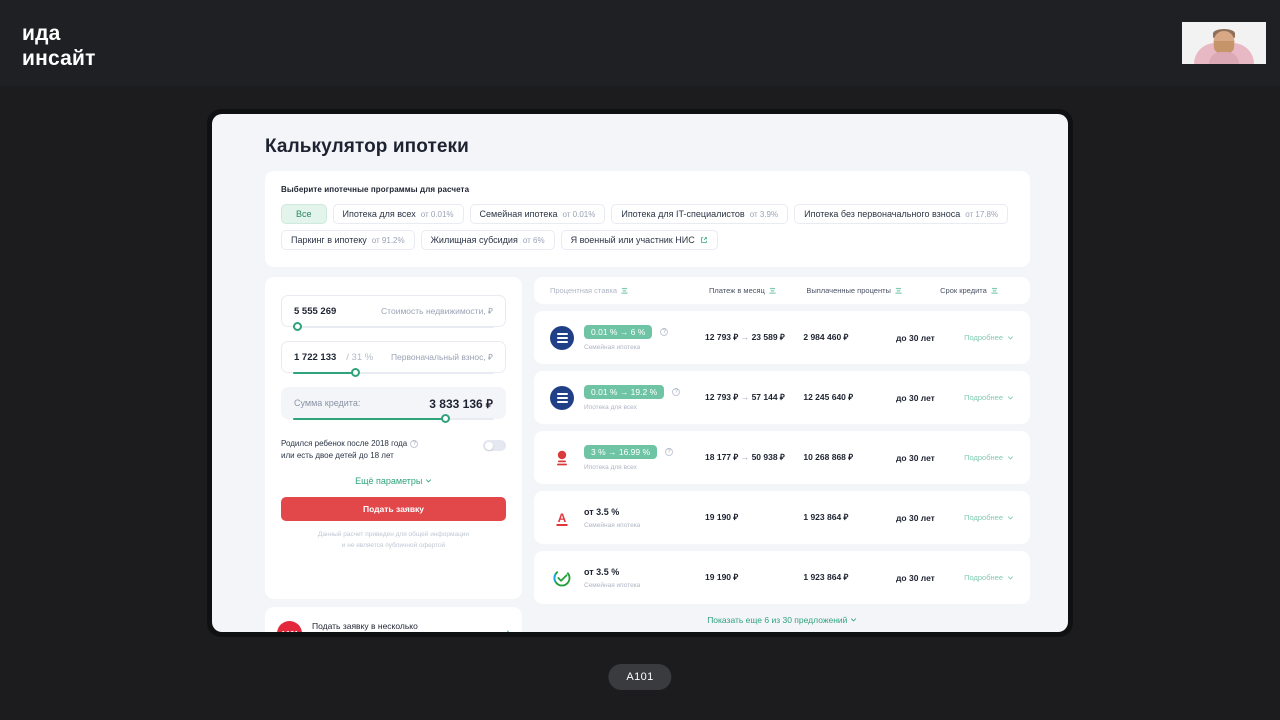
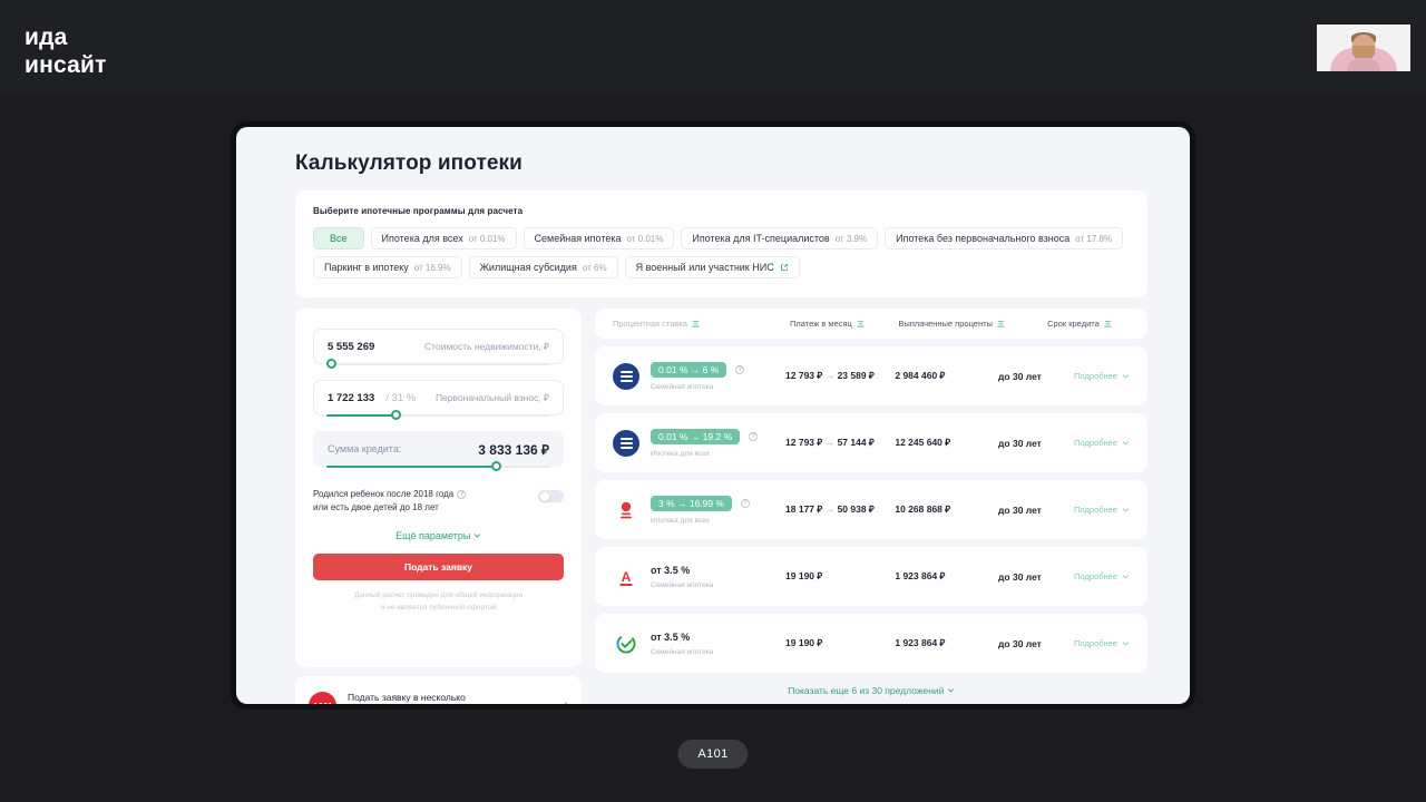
  ида
  инсайт
  Калькулятор ипотеки
  Выберите ипотечные программы для расчета
  Все
  Ипотека для всех
  от 0.01%
  Семейная ипотека
  от 0.01%
  Ипотека для IT-специалистов
  от 3.9%
  Ипотека без первоначального взноса
  от 17.8%
  Паркинг в ипотеку
- от 91.2%
+ от 16.9%
  Жилищная субсидия
  от 6%
  Я военный или участник НИС
  5 555 269
  Стоимость недвижимости, ₽
  1 722 133
  / 31 %
  Первоначальный взнос, ₽
  Сумма кредита:
  3 833 136 ₽
  Родился ребенок после 2018 года
  или есть двое детей до 18 лет
  Ещё параметры
  Подать заявку
  Подать заявку в несколько
  Процентная ставка
  Платеж в месяц
  Выплаченные проценты
  Срок кредита
  0.01 % → 6 %
  12 793 ₽ → 23 589 ₽
  2 984 460 ₽
  до 30 лет
  Подробнее
  0.01 % → 19.2 %
  12 793 ₽ → 57 144 ₽
  12 245 640 ₽
  до 30 лет
  Подробнее
  3 % → 16.99 %
  18 177 ₽ → 50 938 ₽
  10 268 868 ₽
  до 30 лет
  Подробнее
  A
  от 3.5 %
  19 190 ₽
  1 923 864 ₽
  до 30 лет
  Подробнее
  от 3.5 %
  19 190 ₽
  1 923 864 ₽
  до 30 лет
  Подробнее
  Показать еще 6 из 30 предложений
  A101
